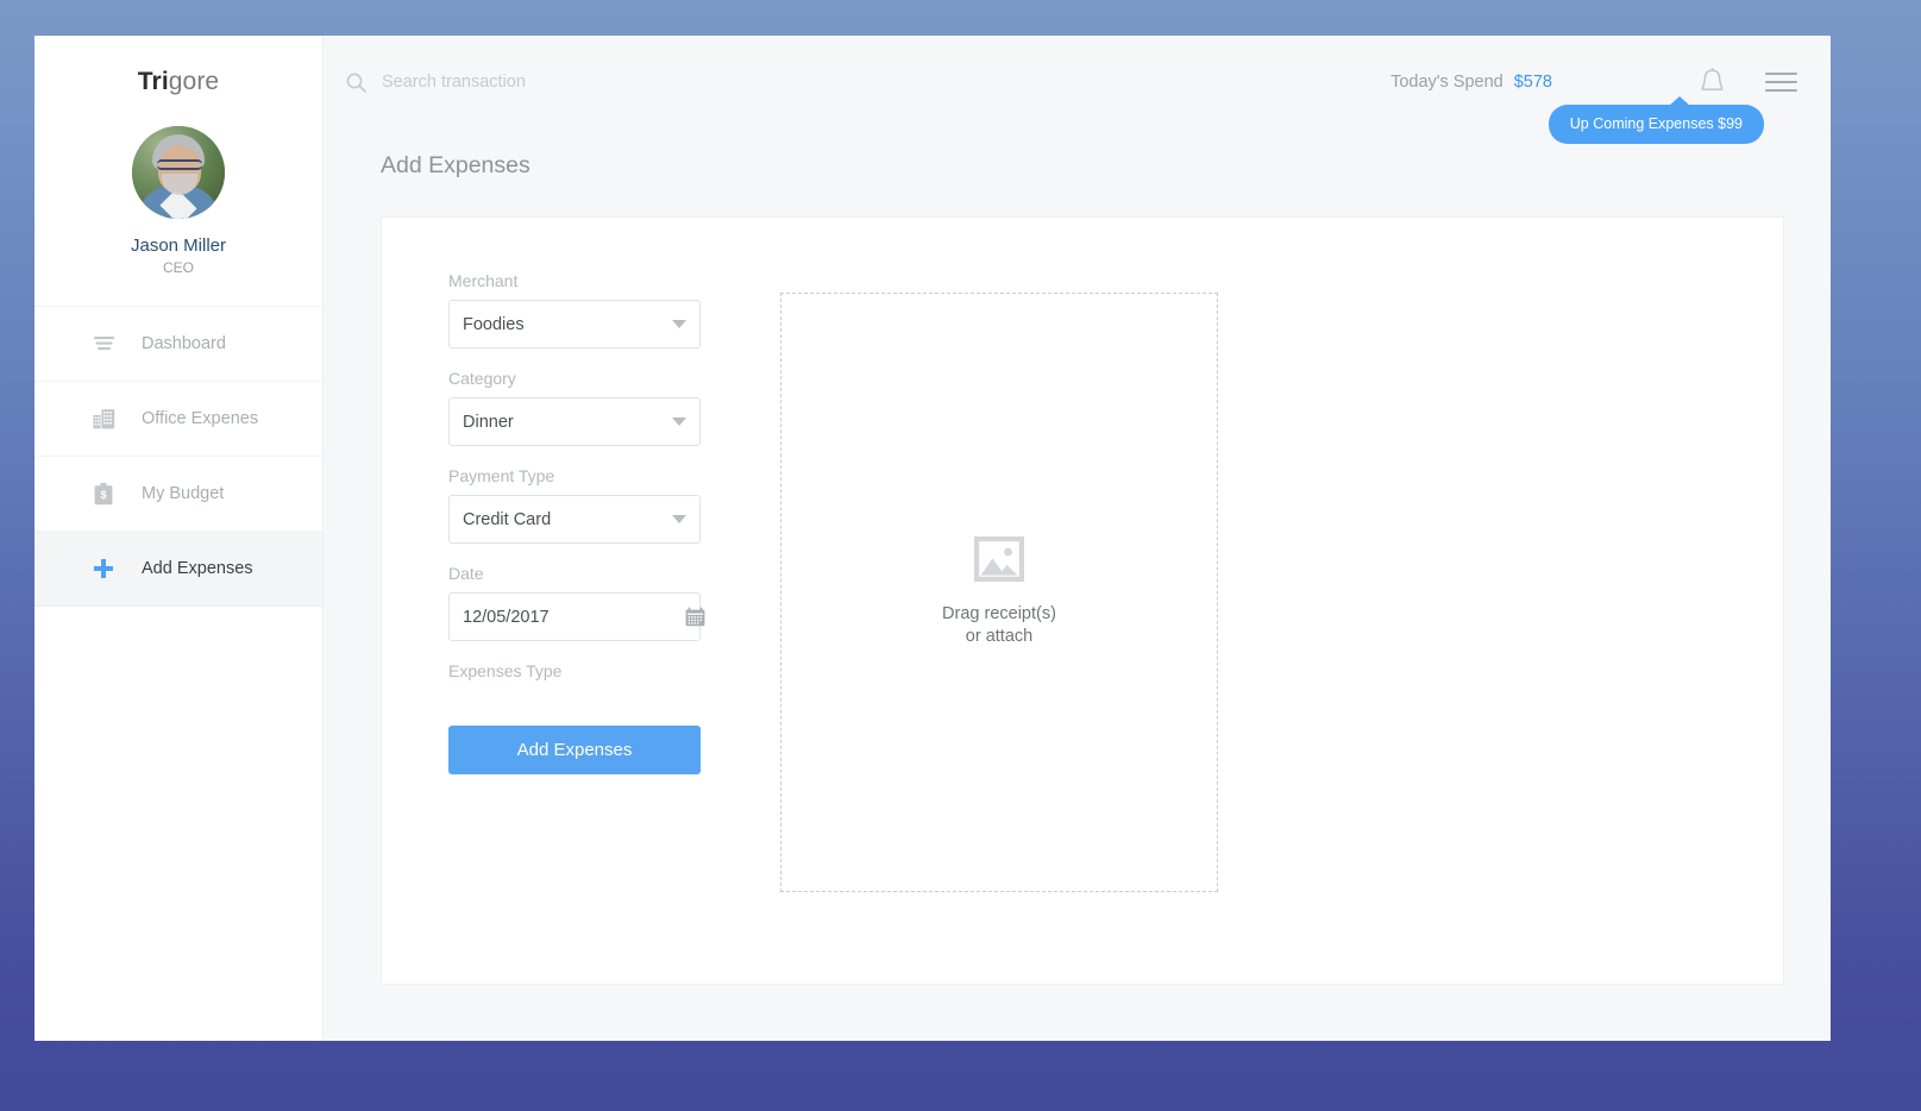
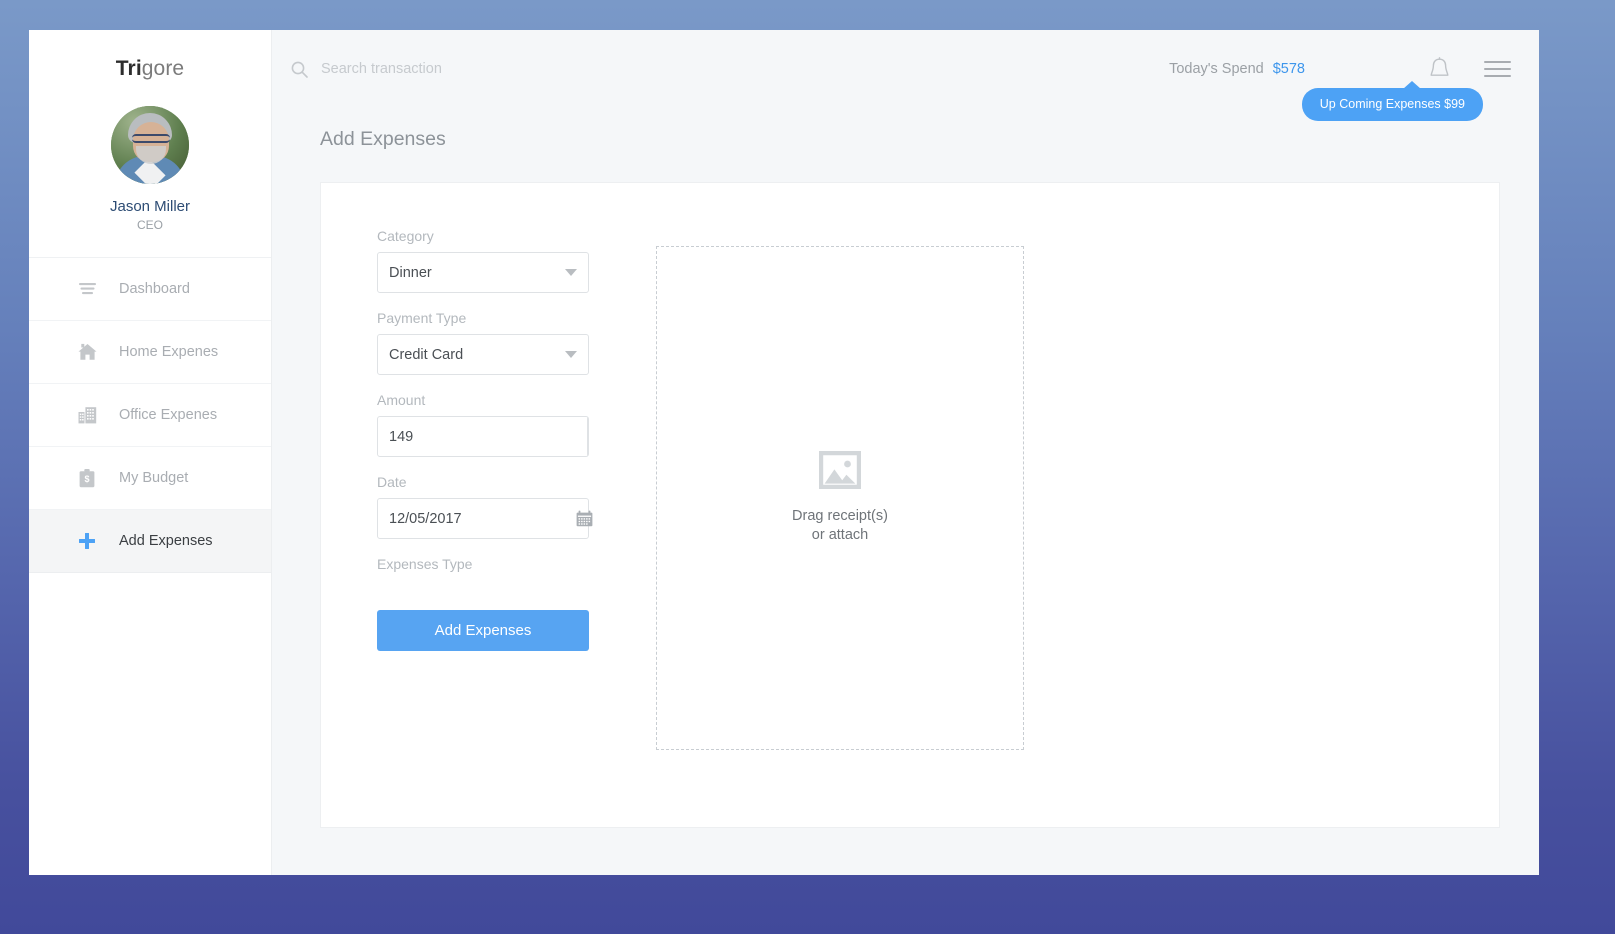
  Trigore
  Jason Miller
  CEO
  Dashboard
+ Home Expenes
  Office Expenes
  $
  My Budget
  Add Expenses
  Search transaction
  Today's Spend
  $578
  Up Coming Expenses $99
  Add Expenses
- Merchant
- Foodies
  Category
  Dinner
  Payment Type
  Credit Card
+ Amount
+ 149
  Date
  12/05/2017
  Expenses Type
  Add Expenses
  Drag receipt(s)
  or attach
